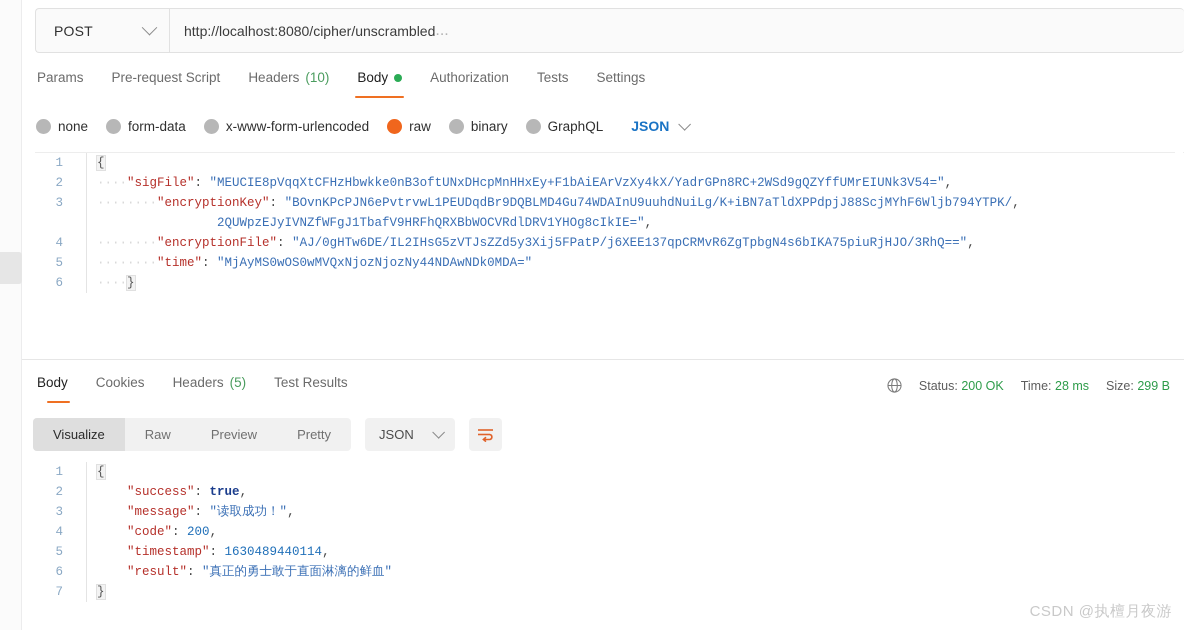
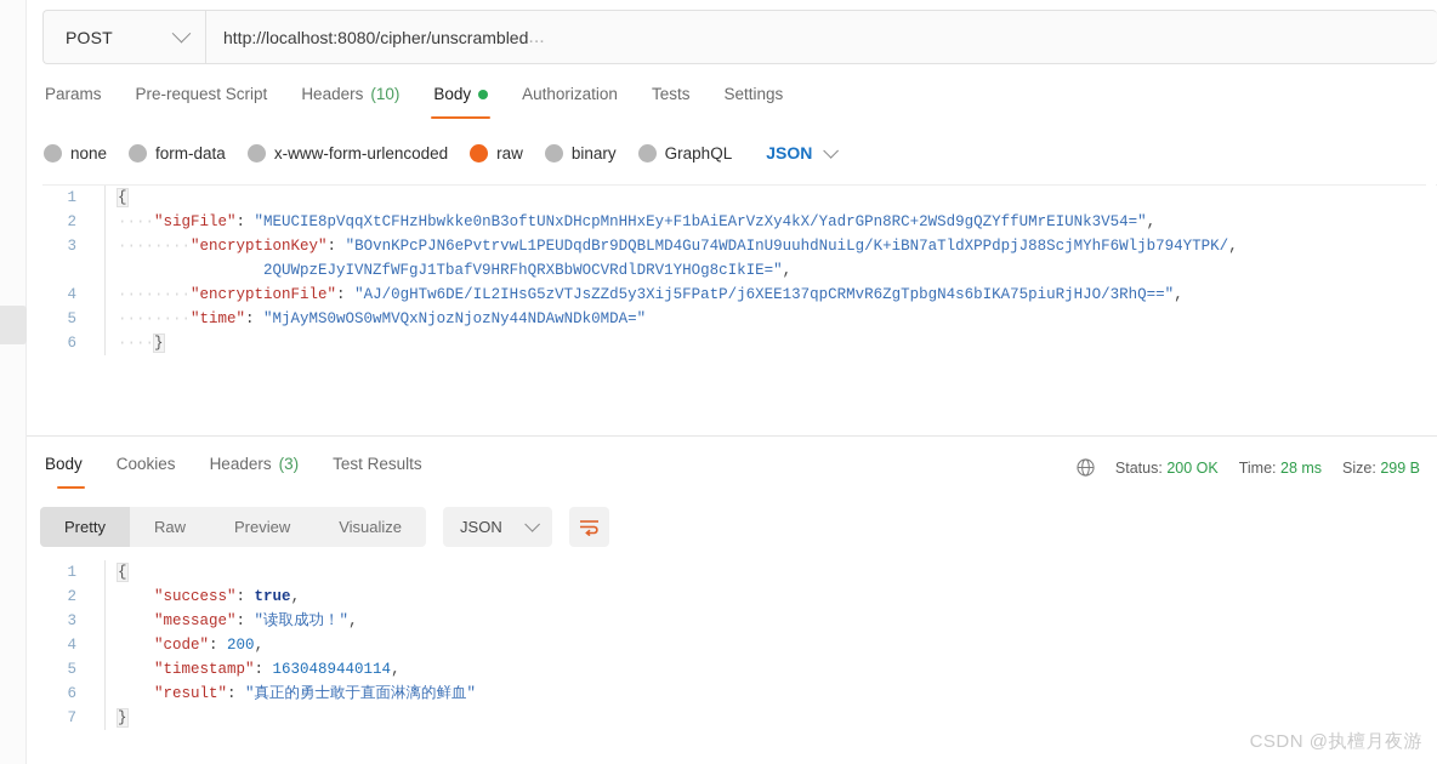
  POST
  http://localhost:8080/cipher/unscrambled
  ...
  Params
  Pre-request Script
  Headers
  (10)
  Body
  Authorization
  Tests
  Settings
  none
  form-data
  x-www-form-urlencoded
  raw
  binary
  GraphQL
  JSON
  1
  {
  2
  ····"sigFile": "MEUCIE8pVqqXtCFHzHbwkke0nB3oftUNxDHcpMnHHxEy+F1bAiEArVzXy4kX/YadrGPn8RC+2WSd9gQZYffUMrEIUNk3V54=",
  3
  ········"encryptionKey": "BOvnKPcPJN6ePvtrvwL1PEUDqdBr9DQBLMD4Gu74WDAInU9uuhdNuiLg/K+iBN7aTldXPPdpjJ88ScjMYhF6Wljb794YTPK/,
  2QUWpzEJyIVNZfWFgJ1TbafV9HRFhQRXBbWOCVRdlDRV1YHOg8cIkIE=",
  4
  ········"encryptionFile": "AJ/0gHTw6DE/IL2IHsG5zVTJsZZd5y3Xij5FPatP/j6XEE137qpCRMvR6ZgTpbgN4s6bIKA75piuRjHJO/3RhQ==",
  5
  ········"time": "MjAyMS0wOS0wMVQxNjozNjozNy44NDAwNDk0MDA="
  6
  ····}
  Body
  Cookies
  Headers
- (5)
+ (3)
  Test Results
  Status: 200 OK
  Time: 28 ms
  Size: 299 B
- Visualize
+ Pretty
  Raw
  Preview
- Pretty
+ Visualize
  JSON
  1
  {
  2
  "success": true,
  3
  "message": "读取成功！",
  4
  "code": 200,
  5
  "timestamp": 1630489440114,
  6
  "result": "真正的勇士敢于直面淋漓的鲜血"
  7
  }
  CSDN @执檀月夜游
